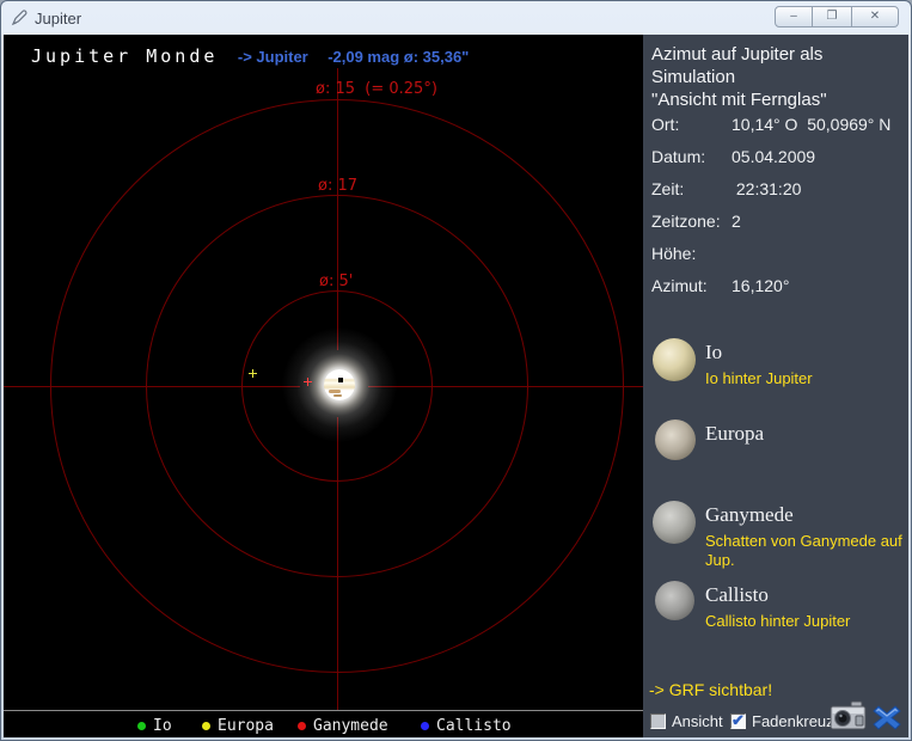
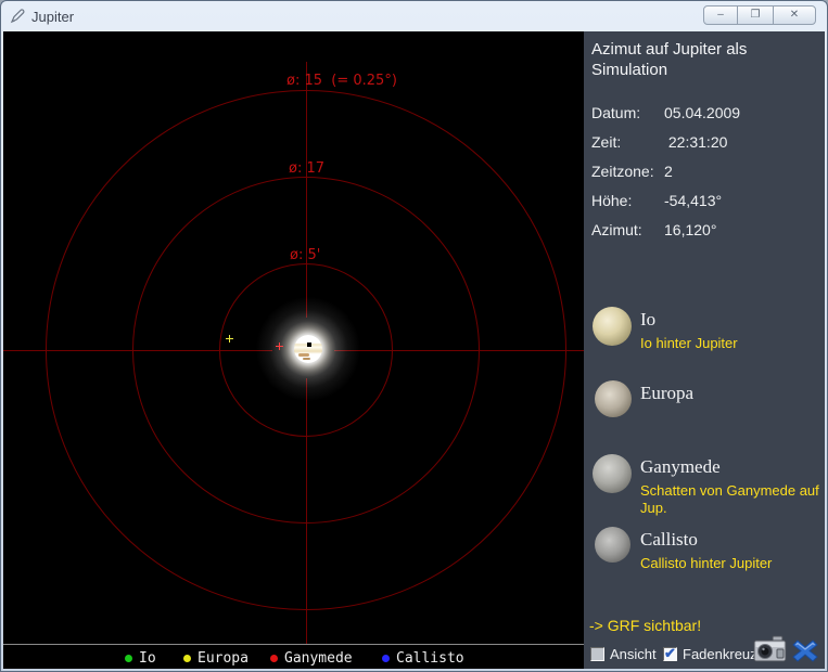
  Jupiter
  –
  ❐
  ✕
- Jupiter Monde -> Jupiter -2,09 mag ø: 35,36"
  ø: 5'
  ø: 17
  ø: 15 (= 0.25°)
  Io
  Europa
  Ganymede
  Callisto
  Azimut auf Jupiter als Simulation
- "Ansicht mit Fernglas"
- Ort:
- 10,14° O 50,0969° N
  Datum:
  05.04.2009
  Zeit:
  22:31:20
  Zeitzone:
  2
  Höhe:
+ -54,413°
  Azimut:
  16,120°
  Io
  Io hinter Jupiter
  Europa
  Ganymede
  Schatten von Ganymede auf Jup.
  Callisto
  Callisto hinter Jupiter
  -> GRF sichtbar!
  Ansicht
  ✔
  Fadenkreuz
